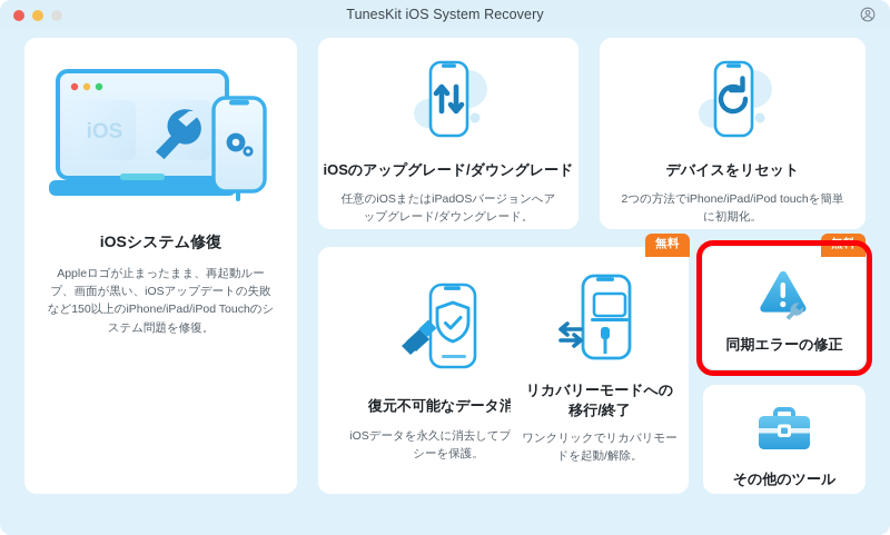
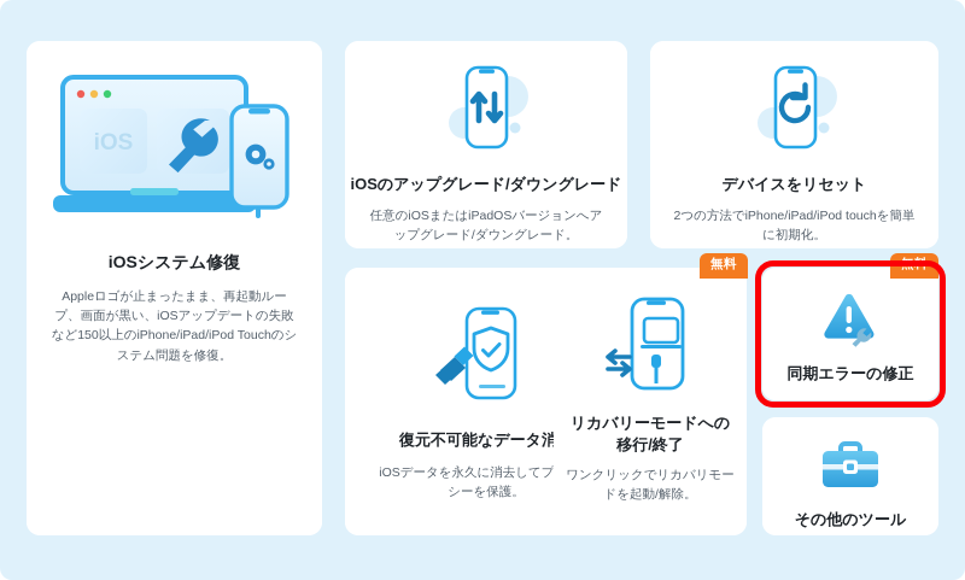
- TunesKit iOS System Recovery
  iOS
  iOSシステム修復
  Appleロゴが止まったまま、再起動ループ、画面が黒い、iOSアップデートの失敗など150以上のiPhone/iPad/iPod Touchのシステム問題を修復。
  iOSのアップグレード/ダウングレード
  任意のiOSまたはiPadOSバージョンへアップグレード/ダウングレード。
  デバイスをリセット
  2つの方法でiPhone/iPad/iPod touchを簡単に初期化。
  復元不可能なデータ消
  iOSデータを永久に消去してプシーを保護。
  無料
  リカバリーモードへの移行/終了
  ワンクリックでリカバリモードを起動/解除。
  無料
  同期エラーの修正
  その他のツール
